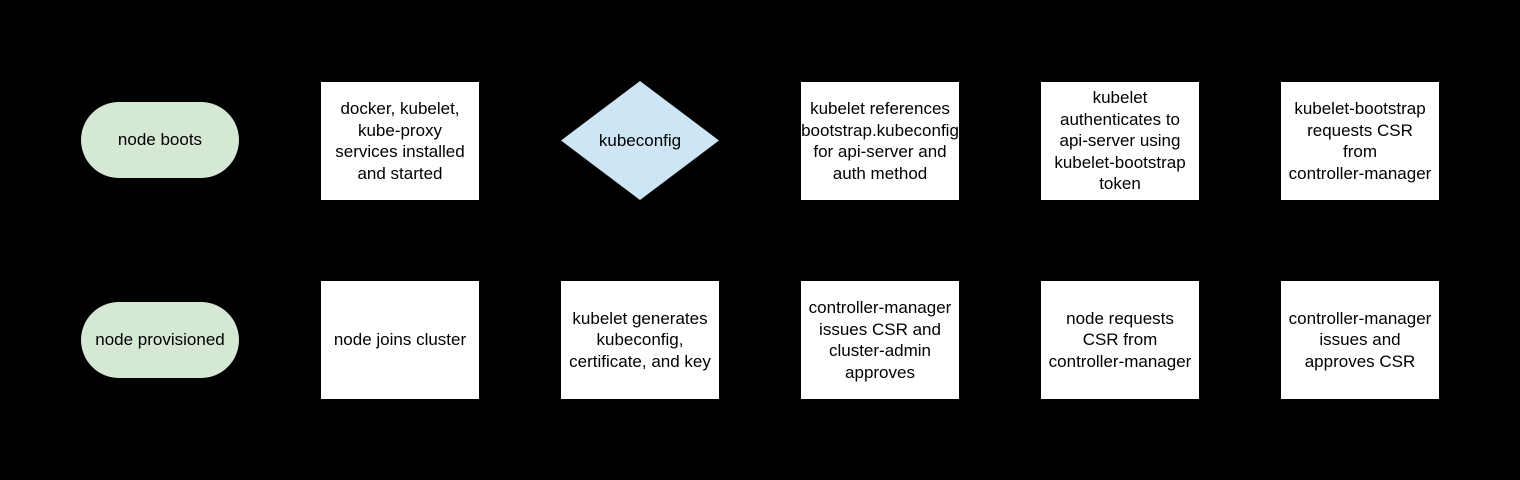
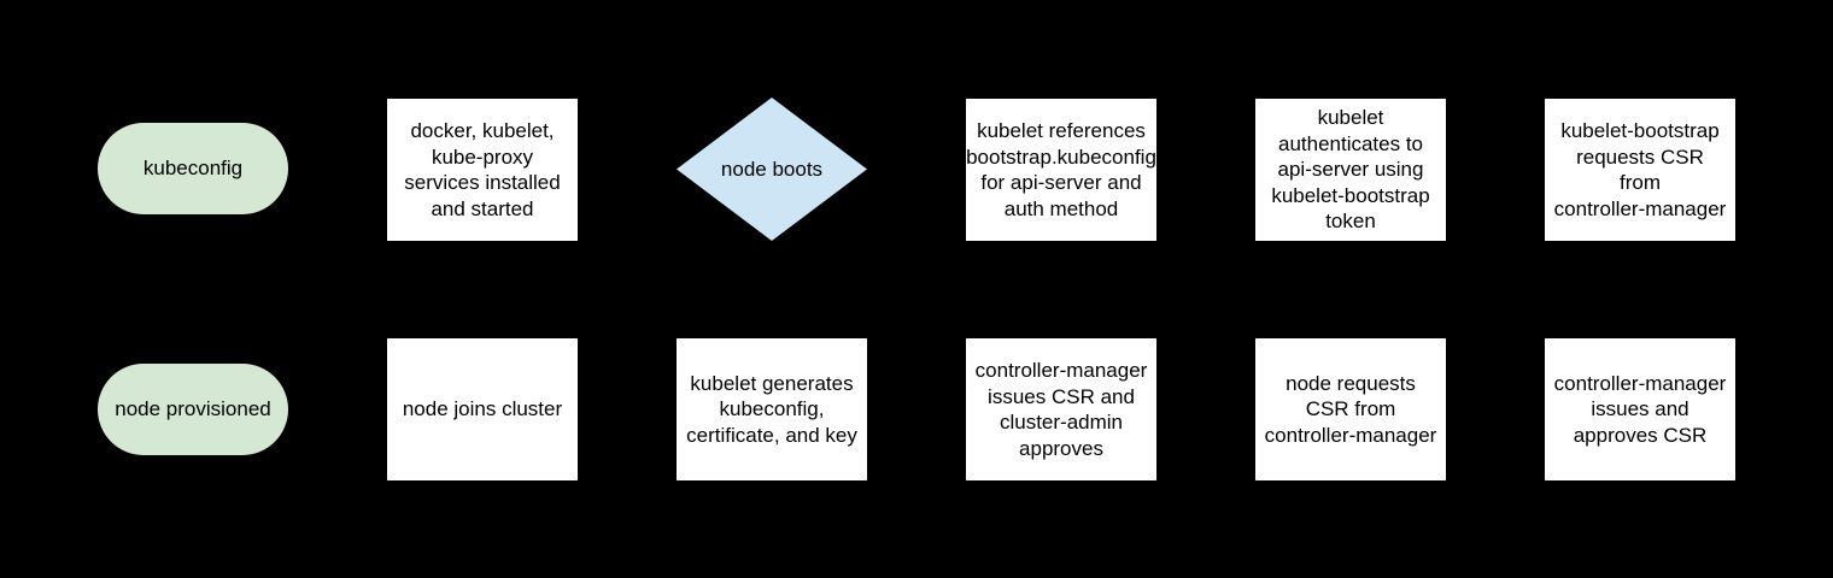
- node boots
+ kubeconfig
  docker, kubelet,
  kube-proxy
  services installed
  and started
- kubeconfig
+ node boots
  kubelet references
  bootstrap.kubeconfig
  for api-server and
  auth method
  kubelet
  authenticates to
  api-server using
  kubelet-bootstrap
  token
  kubelet-bootstrap
  requests CSR
  from
  controller-manager
  node provisioned
  node joins cluster
  kubelet generates
  kubeconfig,
  certificate, and key
  controller-manager
  issues CSR and
  cluster-admin
  approves
  node requests
  CSR from
  controller-manager
  controller-manager
  issues and
  approves CSR
